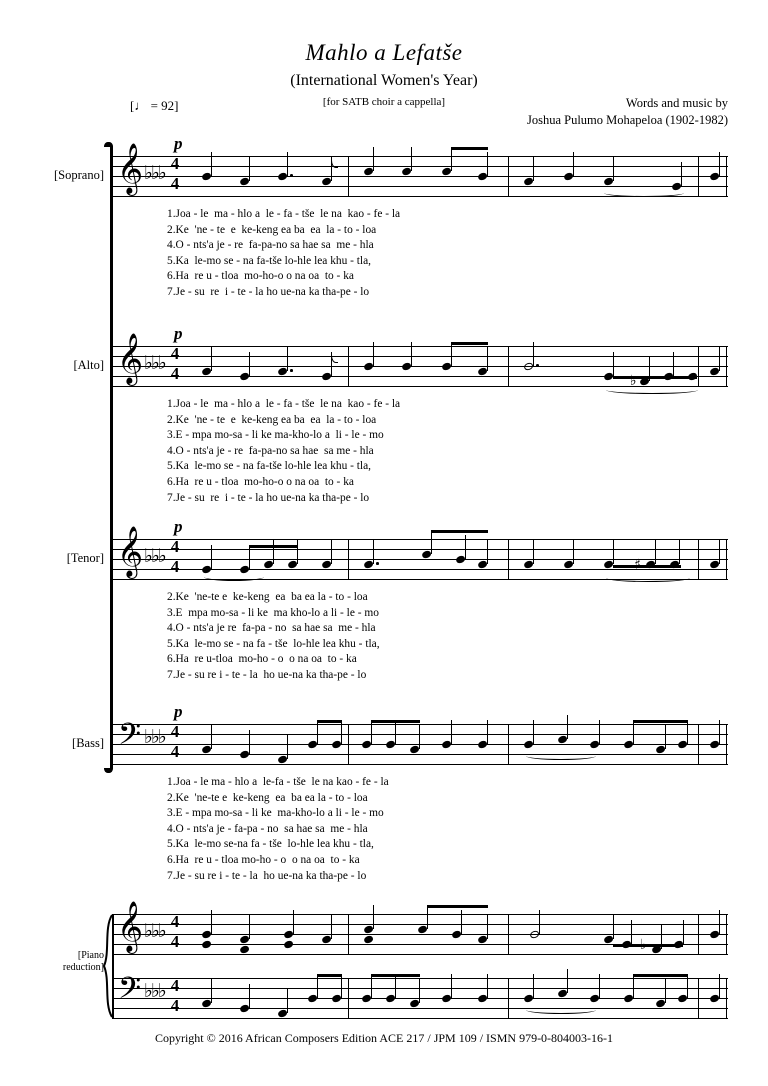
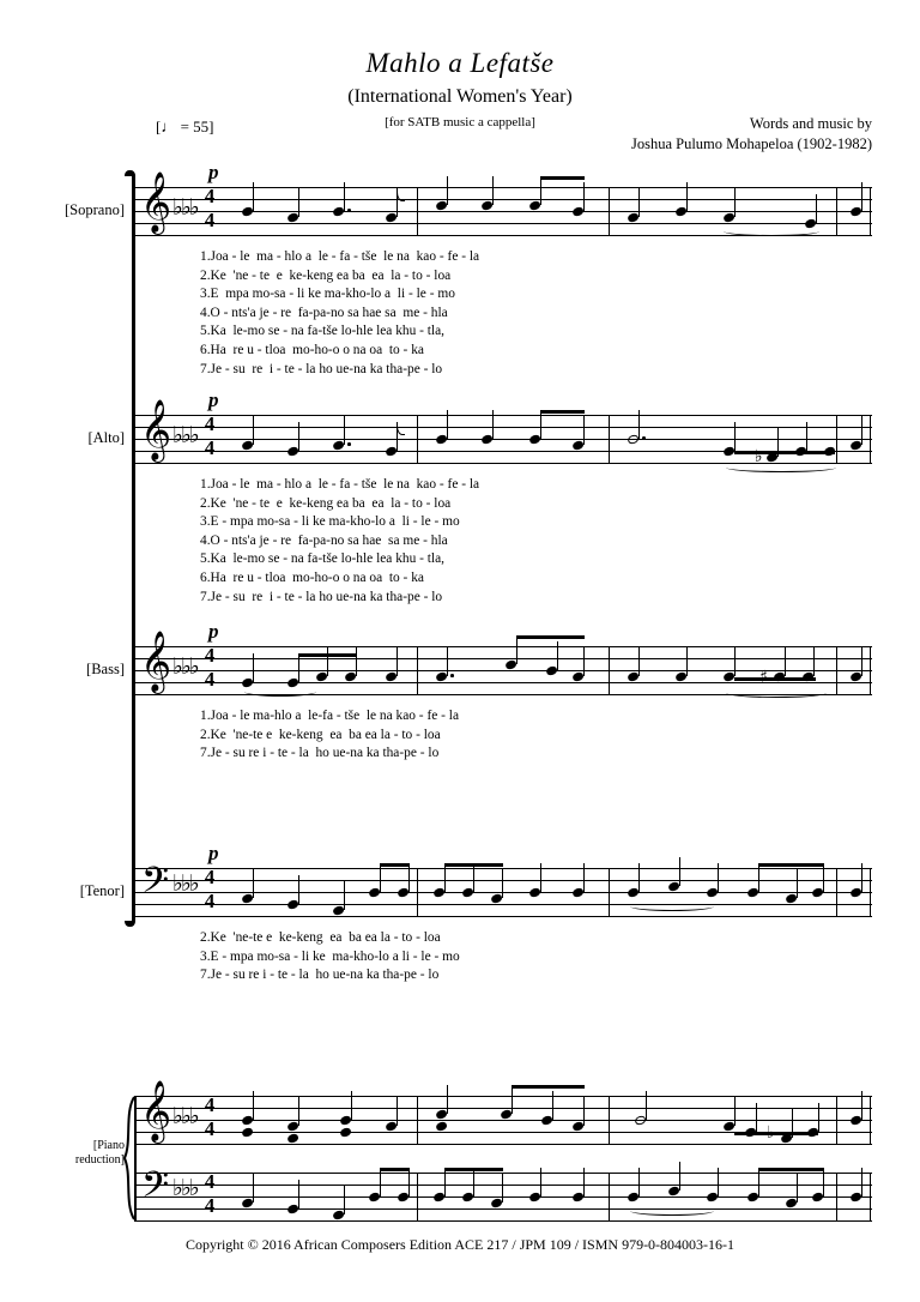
  Mahlo a Lefatše
  (International Women's Year)
- [for SATB choir a cappella]
+ [for SATB music a cappella]
  Words and music by
  Joshua Pulumo Mohapeloa (1902-1982)
- [♩ = 92]
+ [♩ = 55]
  [Soprano]
  p
  𝄞
  ♭♭♭
  4
  4
  1.Joa - le ma - hlo a le - fa - tše le na kao - fe - la
  2.Ke 'ne - te e ke-keng ea ba ea la - to - loa
+ 3.E mpa mo-sa - li ke ma-kho-lo a li - le - mo
  4.O - nts'a je - re fa-pa-no sa hae sa me - hla
  5.Ka le-mo se - na fa-tše lo-hle lea khu - tla,
  6.Ha re u - tloa mo-ho-o o na oa to - ka
  7.Je - su re i - te - la ho ue-na ka tha-pe - lo
  [Alto]
  p
  𝄞
  ♭♭♭
  4
  4
  ♭
  1.Joa - le ma - hlo a le - fa - tše le na kao - fe - la
  2.Ke 'ne - te e ke-keng ea ba ea la - to - loa
  3.E - mpa mo-sa - li ke ma-kho-lo a li - le - mo
  4.O - nts'a je - re fa-pa-no sa hae sa me - hla
  5.Ka le-mo se - na fa-tše lo-hle lea khu - tla,
  6.Ha re u - tloa mo-ho-o o na oa to - ka
  7.Je - su re i - te - la ho ue-na ka tha-pe - lo
- [Tenor]
+ [Bass]
  p
  𝄞
  ♭♭♭
  4
  4
+ 1.Joa - le ma-hlo a le-fa - tše le na kao - fe - la
  2.Ke 'ne-te e ke-keng ea ba ea la - to - loa
- 3.E mpa mo-sa - li ke ma kho-lo a li - le - mo
- 4.O - nts'a je re fa-pa - no sa hae sa me - hla
- 5.Ka le-mo se - na fa - tše lo-hle lea khu - tla,
- 6.Ha re u-tloa mo-ho - o o na oa to - ka
  7.Je - su re i - te - la ho ue-na ka tha-pe - lo
- [Bass]
+ [Tenor]
  p
  𝄢
  ♭♭♭
  4
  4
- 1.Joa - le ma - hlo a le-fa - tše le na kao - fe - la
  2.Ke 'ne-te e ke-keng ea ba ea la - to - loa
  3.E - mpa mo-sa - li ke ma-kho-lo a li - le - mo
- 4.O - nts'a je - fa-pa - no sa hae sa me - hla
- 5.Ka le-mo se-na fa - tše lo-hle lea khu - tla,
- 6.Ha re u - tloa mo-ho - o o na oa to - ka
  7.Je - su re i - te - la ho ue-na ka tha-pe - lo
  [Piano
  reduction]
  𝄞
  ♭♭♭
  4
  4
  𝄢
  ♭♭♭
  4
  4
  Copyright © 2016 African Composers Edition ACE 217 / JPM 109 / ISMN 979-0-804003-16-1
